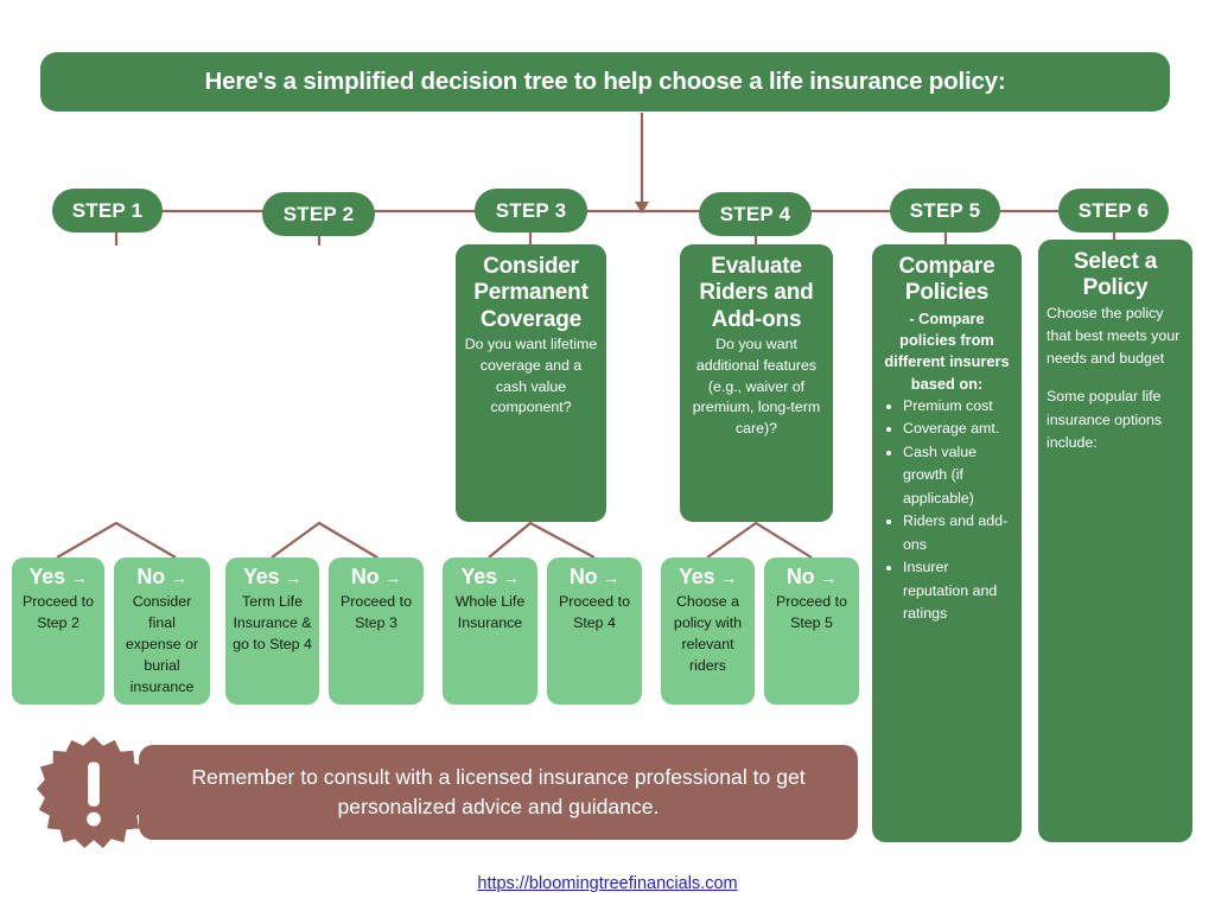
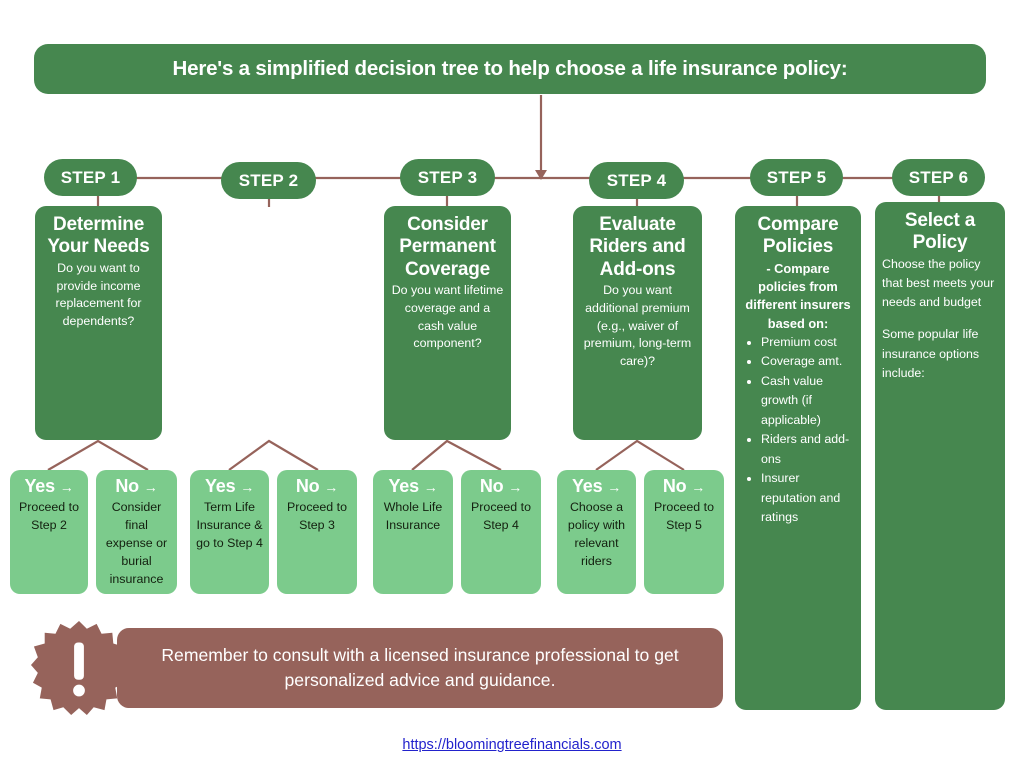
  Here's a simplified decision tree to help choose a life insurance policy:
  STEP 1
  STEP 2
  STEP 3
  STEP 4
  STEP 5
  STEP 6
+ Determine Your Needs
+ Do you want to provide income replacement for dependents?
  Consider Permanent Coverage
  Do you want lifetime coverage and a cash value component?
  Evaluate Riders and Add-ons
- Do you want additional features (e.g., waiver of premium, long-term care)?
+ Do you want additional premium (e.g., waiver of premium, long-term care)?
  Compare Policies
  - Compare policies from different insurers based on:
  Premium cost
  Coverage amt.
  Cash value growth (if applicable)
  Riders and add-ons
  Insurer reputation and ratings
  Select a Policy
  Choose the policy that best meets your needs and budget
  Some popular life insurance options include:
  Yes →
  Proceed to Step 2
  No →
  Consider final expense or burial insurance
  Yes →
  Term Life Insurance & go to Step 4
  No →
  Proceed to Step 3
  Yes →
  Whole Life Insurance
  No →
  Proceed to Step 4
  Yes →
  Choose a policy with relevant riders
  No →
  Proceed to Step 5
  Remember to consult with a licensed insurance professional to get personalized advice and guidance.
  https://bloomingtreefinancials.com
